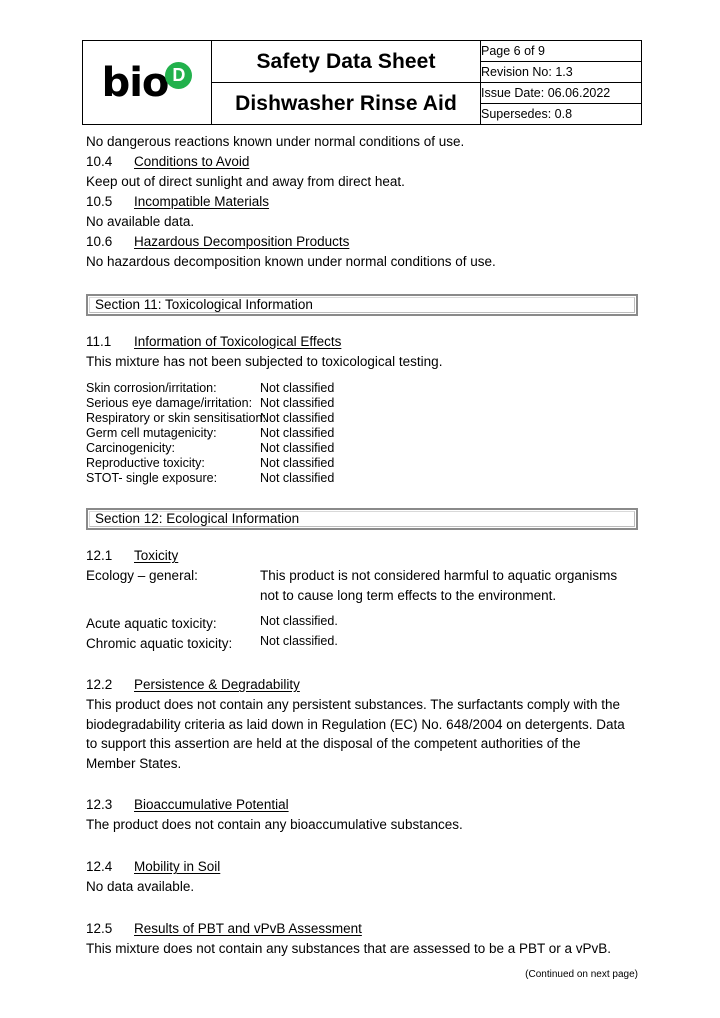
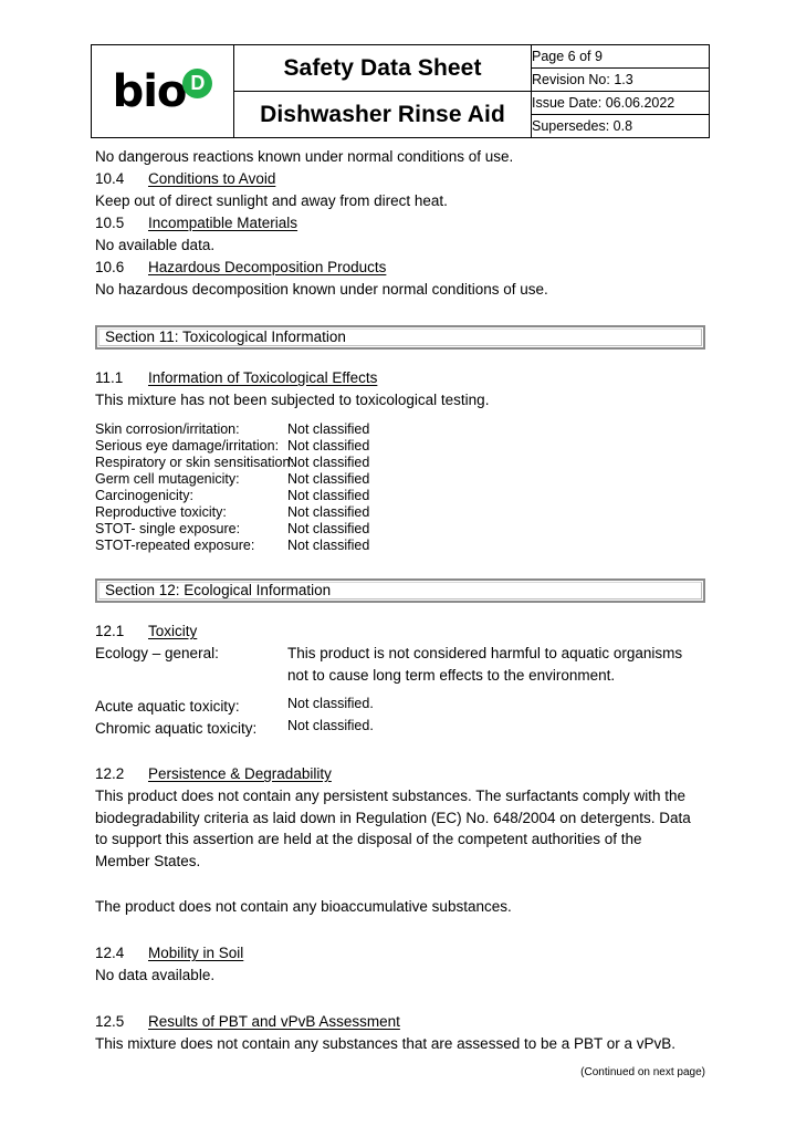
  bio D	Safety Data Sheet	Page 6 of 9
  Revision No: 1.3
  Dishwasher Rinse Aid	Issue Date: 06.06.2022
  Supersedes: 0.8
  No dangerous reactions known under normal conditions of use.
  10.4 Conditions to Avoid
  Keep out of direct sunlight and away from direct heat.
  10.5 Incompatible Materials
  No available data.
  10.6 Hazardous Decomposition Products
  No hazardous decomposition known under normal conditions of use.
  Section 11: Toxicological Information
  11.1 Information of Toxicological Effects
  This mixture has not been subjected to toxicological testing.
  Skin corrosion/irritation:	Not classified
  Serious eye damage/irritation:	Not classified
  Respiratory or skin sensitisation	Not classified
  Germ cell mutagenicity:	Not classified
  Carcinogenicity:	Not classified
  Reproductive toxicity:	Not classified
  STOT- single exposure:	Not classified
+ STOT-repeated exposure:	Not classified
  Section 12: Ecological Information
  12.1 Toxicity
  Ecology – general:	This product is not considered harmful to aquatic organisms not to cause long term effects to the environment.
  Acute aquatic toxicity:	Not classified.
  Chromic aquatic toxicity:	Not classified.
  12.2 Persistence & Degradability
  This product does not contain any persistent substances. The surfactants comply with the biodegradability criteria as laid down in Regulation (EC) No. 648/2004 on detergents. Data to support this assertion are held at the disposal of the competent authorities of the Member States.
- 12.3 Bioaccumulative Potential
  The product does not contain any bioaccumulative substances.
  12.4 Mobility in Soil
  No data available.
  12.5 Results of PBT and vPvB Assessment
  This mixture does not contain any substances that are assessed to be a PBT or a vPvB.
  (Continued on next page)
